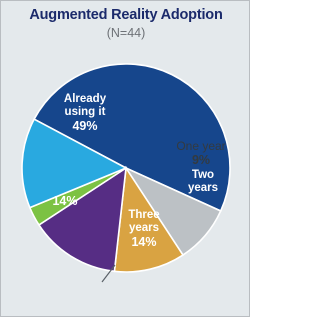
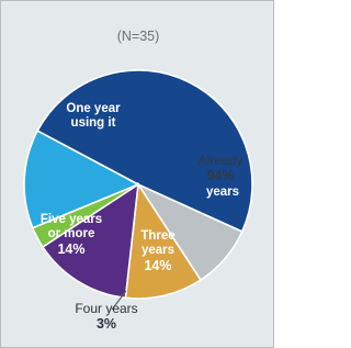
- Augmented Reality Adoption
- (N=44)
+ (N=35)
- Already
+ One year
  using it
- 49%
- One year
+ Already
- 9%
+ 94%
- Two
  years
  Three
  years
  14%
+ Five years
+ or more
  14%
+ Four years
+ 3%
